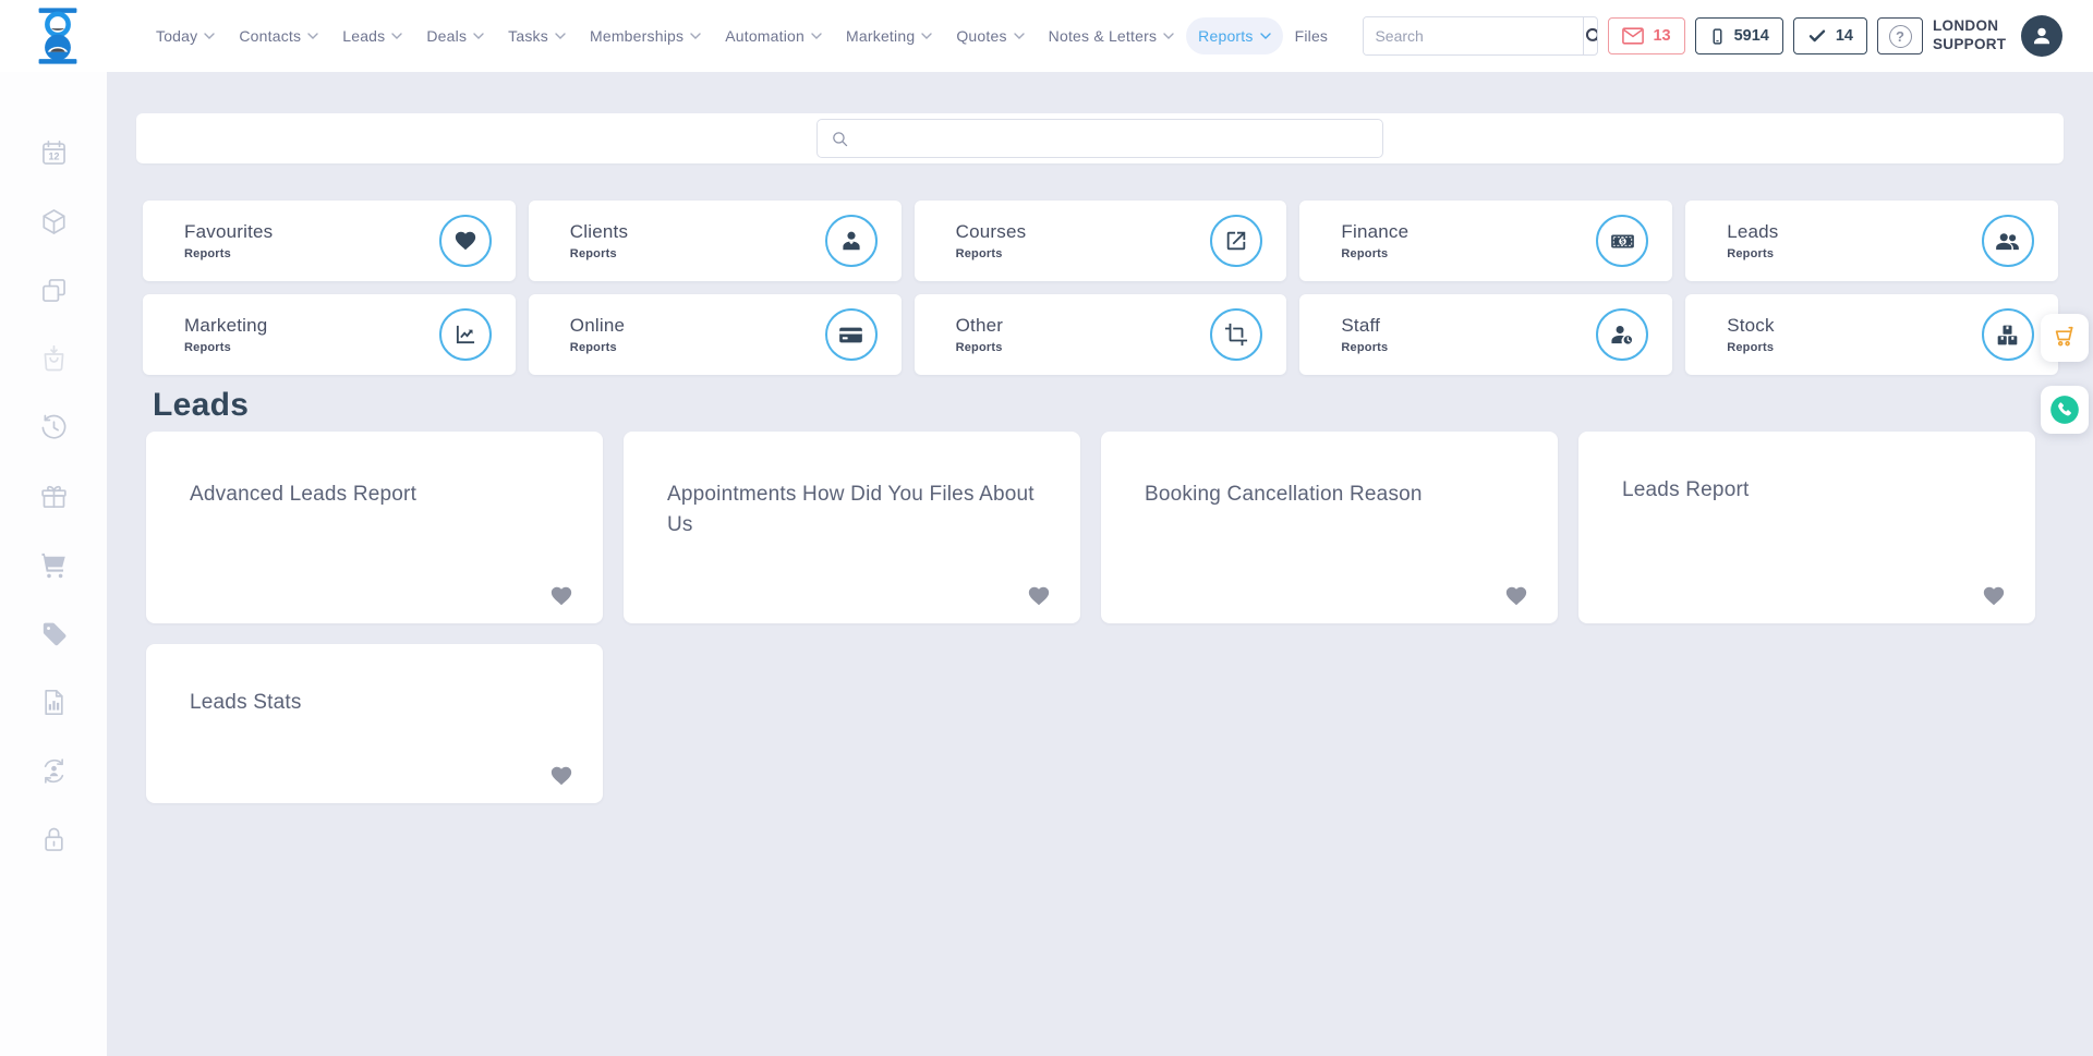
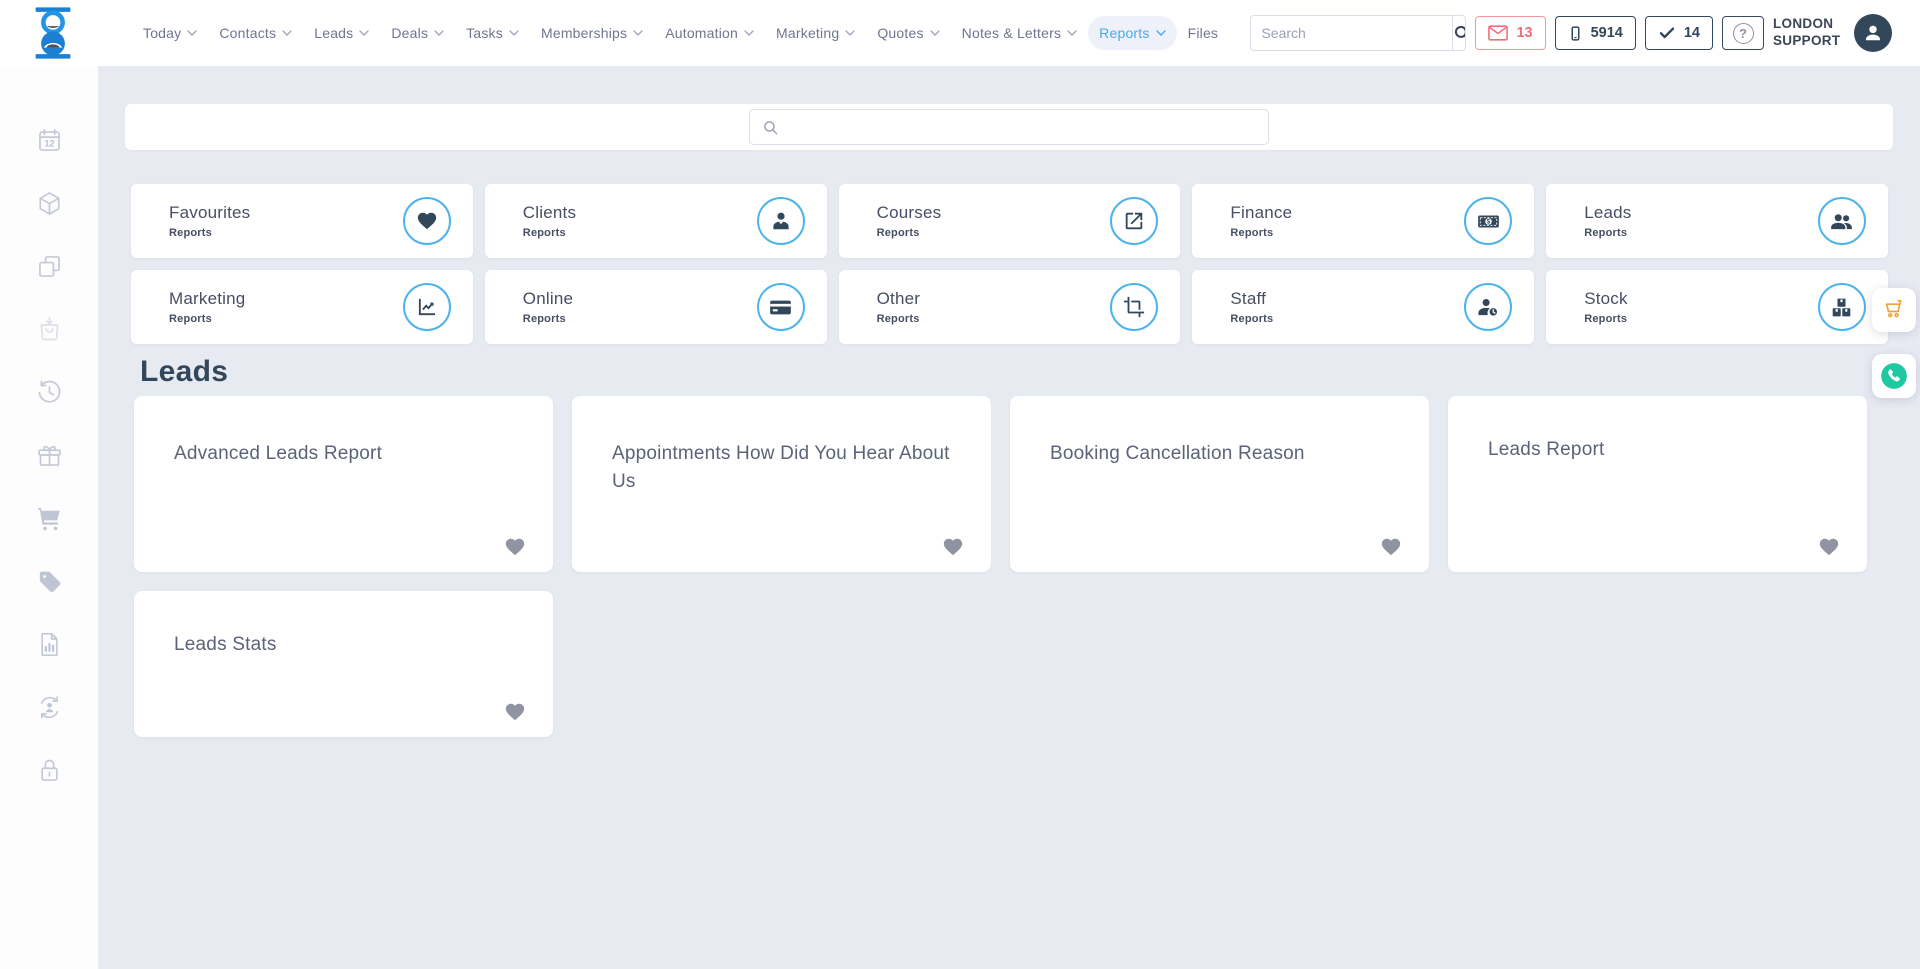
  Today
  Contacts
  Leads
  Deals
  Tasks
  Memberships
  Automation
  Marketing
  Quotes
  Notes & Letters
  Reports
  Files
  Search
  13
  5914
  14
  ?
  LONDON SUPPORT
  12
  Favourites
  Reports
  Clients
  Reports
  Courses
  Reports
  Finance
  Reports
  Leads
  Reports
  Marketing
  Reports
  Online
  Reports
  Other
  Reports
  Staff
  Reports
  Stock
  Reports
  Leads
  Advanced Leads Report
- Appointments How Did You Files About Us
+ Appointments How Did You Hear About Us
  Booking Cancellation Reason
  Leads Report
  Leads Stats
